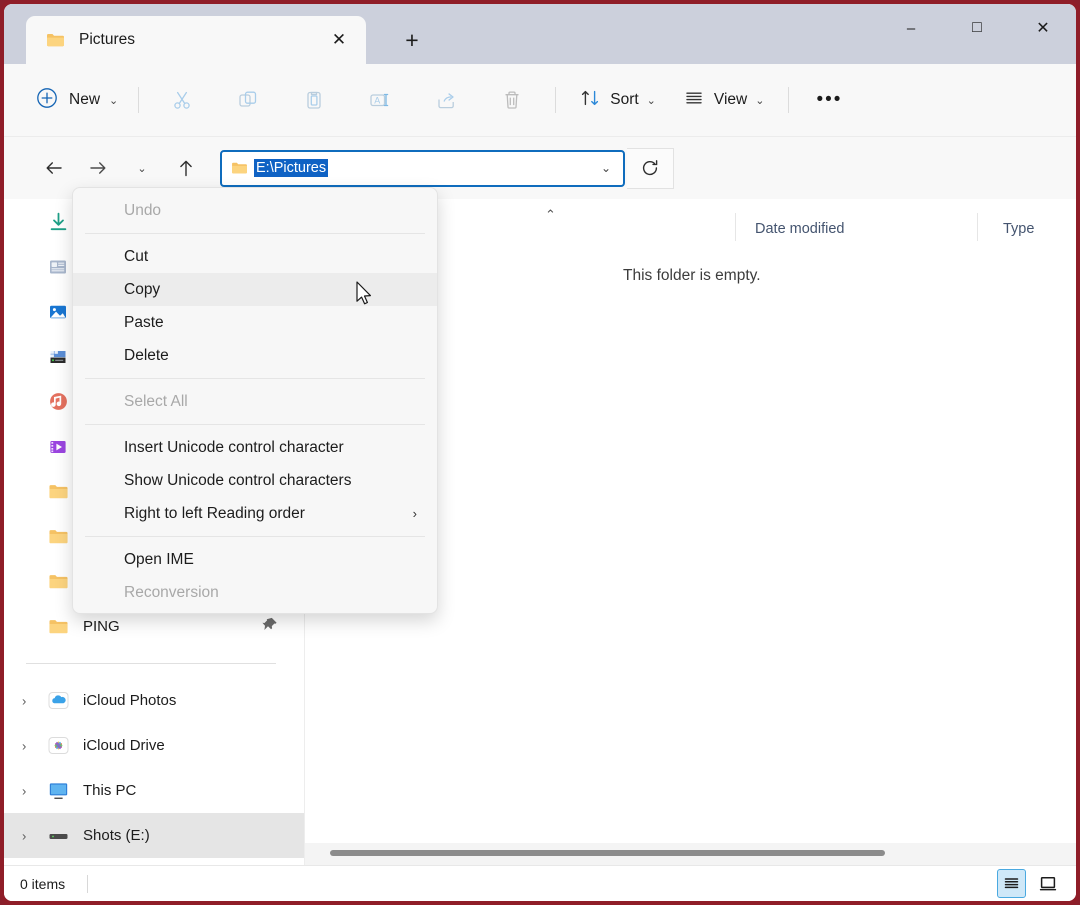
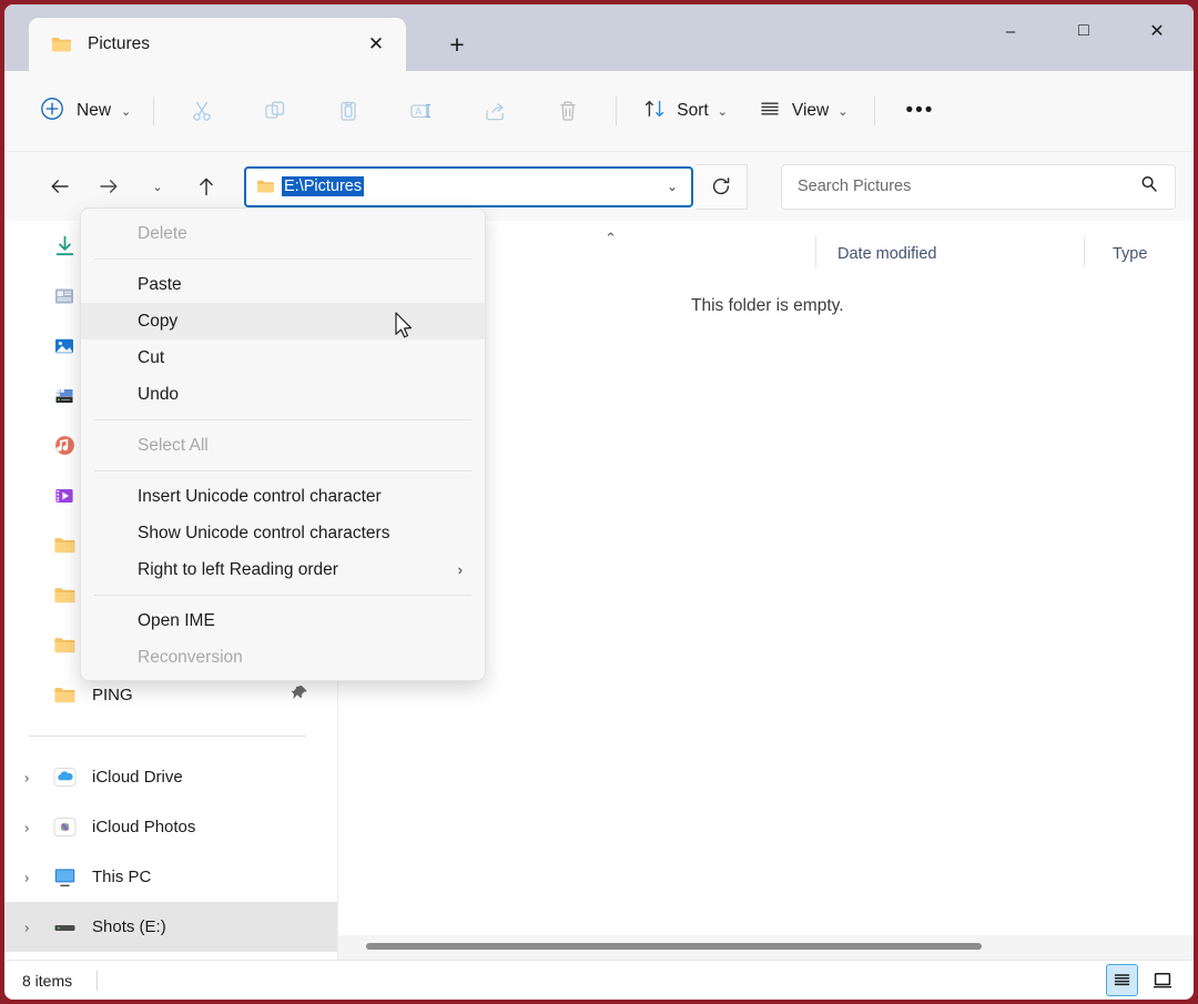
  Pictures
  ✕
  +
  –
  □
  ✕
  New
  ⌄
  A
  Sort
  ⌄
  View
  ⌄
  •••
  ⌄
  E:\Pictures
  ⌄
+ Search Pictures
  PING
  ›
- iCloud Photos
+ iCloud Drive
  ›
- iCloud Drive
+ iCloud Photos
  ›
  This PC
  ›
  Shots (E:)
  ⌃
  Date modified
  Type
  This folder is empty.
- 0 items
+ 8 items
- Undo
+ Delete
- Cut
+ Paste
  Copy
- Paste
+ Cut
- Delete
+ Undo
  Select All
  Insert Unicode control character
  Show Unicode control characters
  Right to left Reading order
  ›
  Open IME
  Reconversion
